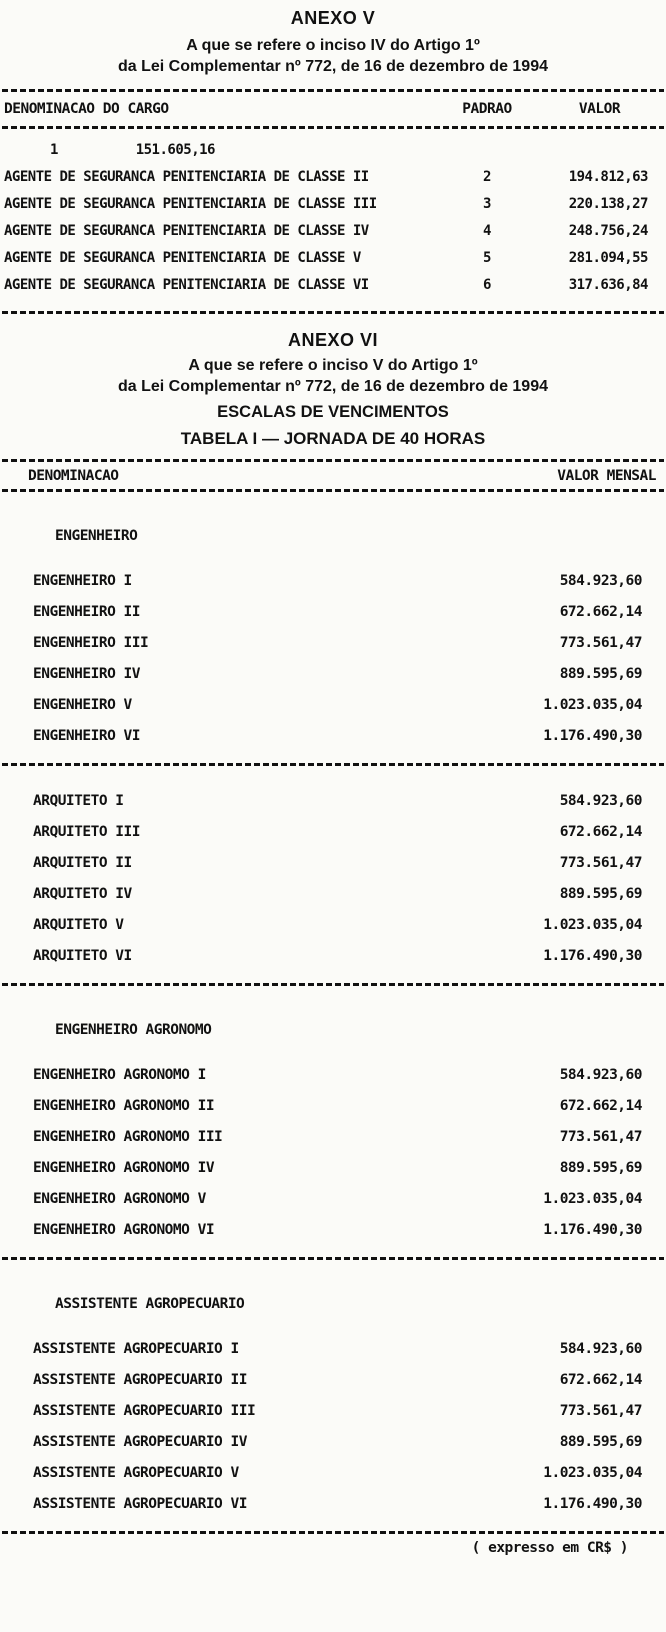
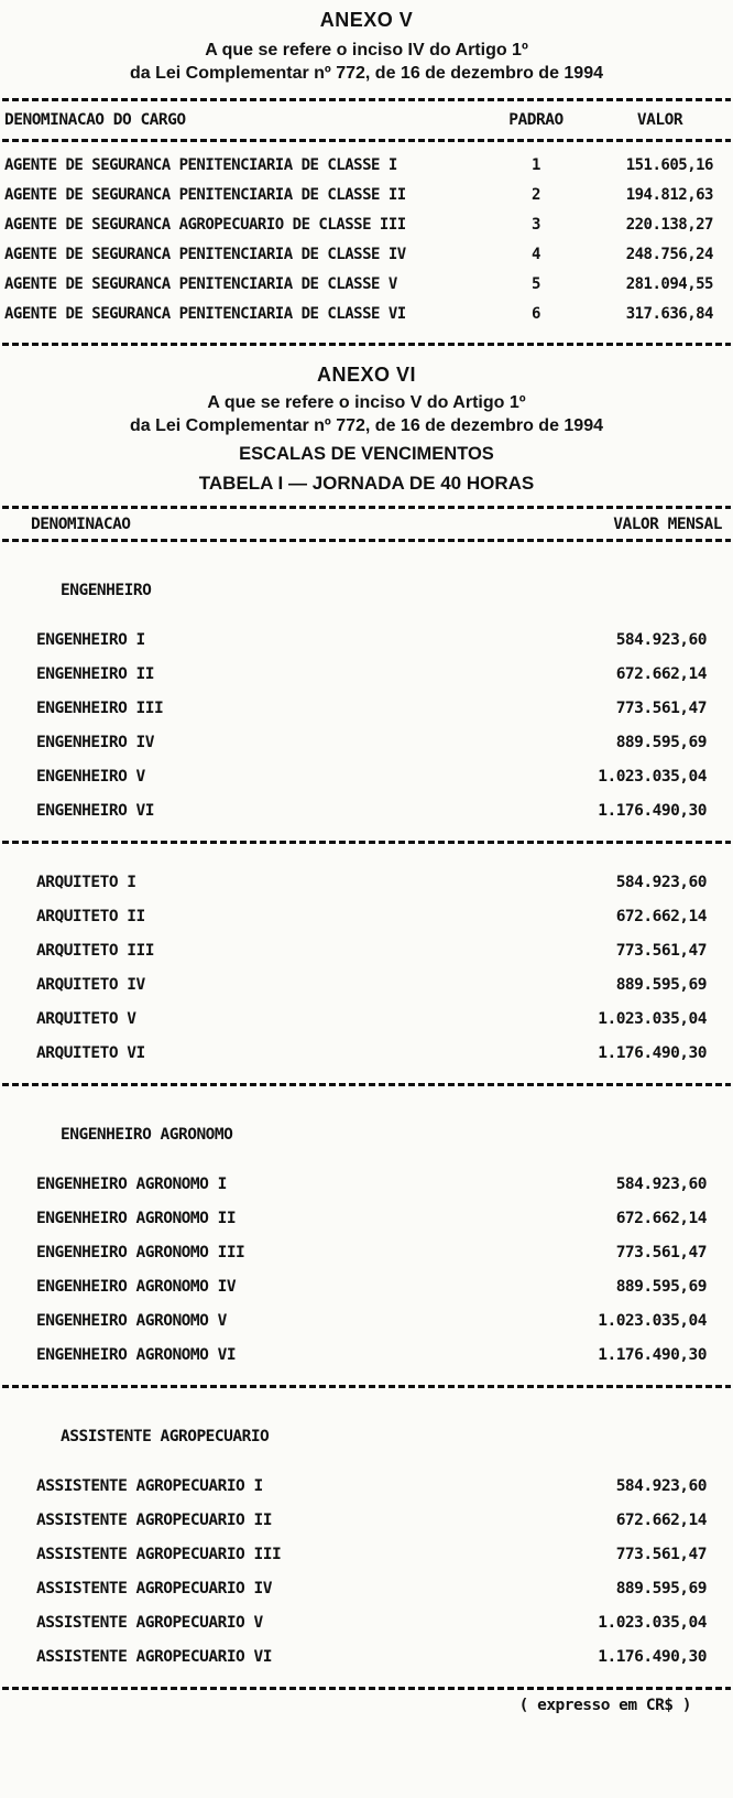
  ANEXO V
  A que se refere o inciso IV do Artigo 1º
  da Lei Complementar nº 772, de 16 de dezembro de 1994
  DENOMINACAO DO CARGO
  PADRAO
  VALOR
+ AGENTE DE SEGURANCA PENITENCIARIA DE CLASSE I
  1
  151.605,16
  AGENTE DE SEGURANCA PENITENCIARIA DE CLASSE II
  2
  194.812,63
- AGENTE DE SEGURANCA PENITENCIARIA DE CLASSE III
+ AGENTE DE SEGURANCA AGROPECUARIO DE CLASSE III
  3
  220.138,27
  AGENTE DE SEGURANCA PENITENCIARIA DE CLASSE IV
  4
  248.756,24
  AGENTE DE SEGURANCA PENITENCIARIA DE CLASSE V
  5
  281.094,55
  AGENTE DE SEGURANCA PENITENCIARIA DE CLASSE VI
  6
  317.636,84
  ANEXO VI
  A que se refere o inciso V do Artigo 1º
  da Lei Complementar nº 772, de 16 de dezembro de 1994
  ESCALAS DE VENCIMENTOS
  TABELA I — JORNADA DE 40 HORAS
  DENOMINACAO
  VALOR MENSAL
  ENGENHEIRO
  ENGENHEIRO I
  584.923,60
  ENGENHEIRO II
  672.662,14
  ENGENHEIRO III
  773.561,47
  ENGENHEIRO IV
  889.595,69
  ENGENHEIRO V
  1.023.035,04
  ENGENHEIRO VI
  1.176.490,30
  ARQUITETO I
  584.923,60
- ARQUITETO III
+ ARQUITETO II
  672.662,14
- ARQUITETO II
+ ARQUITETO III
  773.561,47
  ARQUITETO IV
  889.595,69
  ARQUITETO V
  1.023.035,04
  ARQUITETO VI
  1.176.490,30
  ENGENHEIRO AGRONOMO
  ENGENHEIRO AGRONOMO I
  584.923,60
  ENGENHEIRO AGRONOMO II
  672.662,14
  ENGENHEIRO AGRONOMO III
  773.561,47
  ENGENHEIRO AGRONOMO IV
  889.595,69
  ENGENHEIRO AGRONOMO V
  1.023.035,04
  ENGENHEIRO AGRONOMO VI
  1.176.490,30
  ASSISTENTE AGROPECUARIO
  ASSISTENTE AGROPECUARIO I
  584.923,60
  ASSISTENTE AGROPECUARIO II
  672.662,14
  ASSISTENTE AGROPECUARIO III
  773.561,47
  ASSISTENTE AGROPECUARIO IV
  889.595,69
  ASSISTENTE AGROPECUARIO V
  1.023.035,04
  ASSISTENTE AGROPECUARIO VI
  1.176.490,30
  ( expresso em CR$ )
